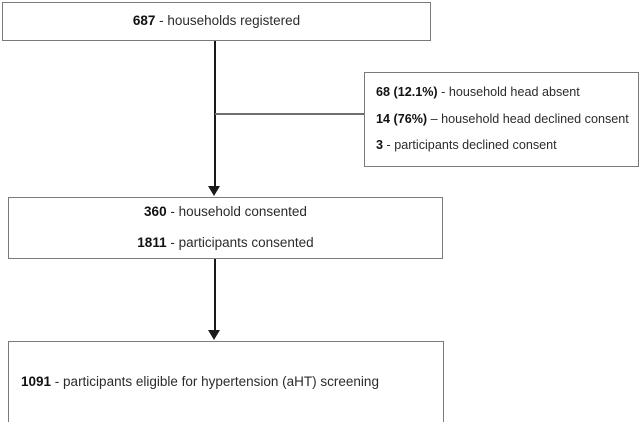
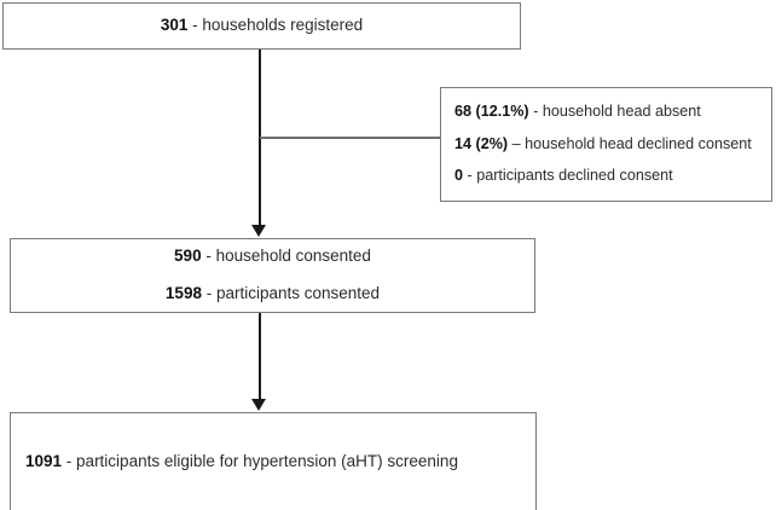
- 687 - households registered
+ 301 - households registered
  68 (12.1%) - household head absent
- 14 (76%) – household head declined consent
+ 14 (2%) – household head declined consent
- 3 - participants declined consent
+ 0 - participants declined consent
- 360 - household consented
+ 590 - household consented
- 1811 - participants consented
+ 1598 - participants consented
  1091 - participants eligible for hypertension (aHT) screening
